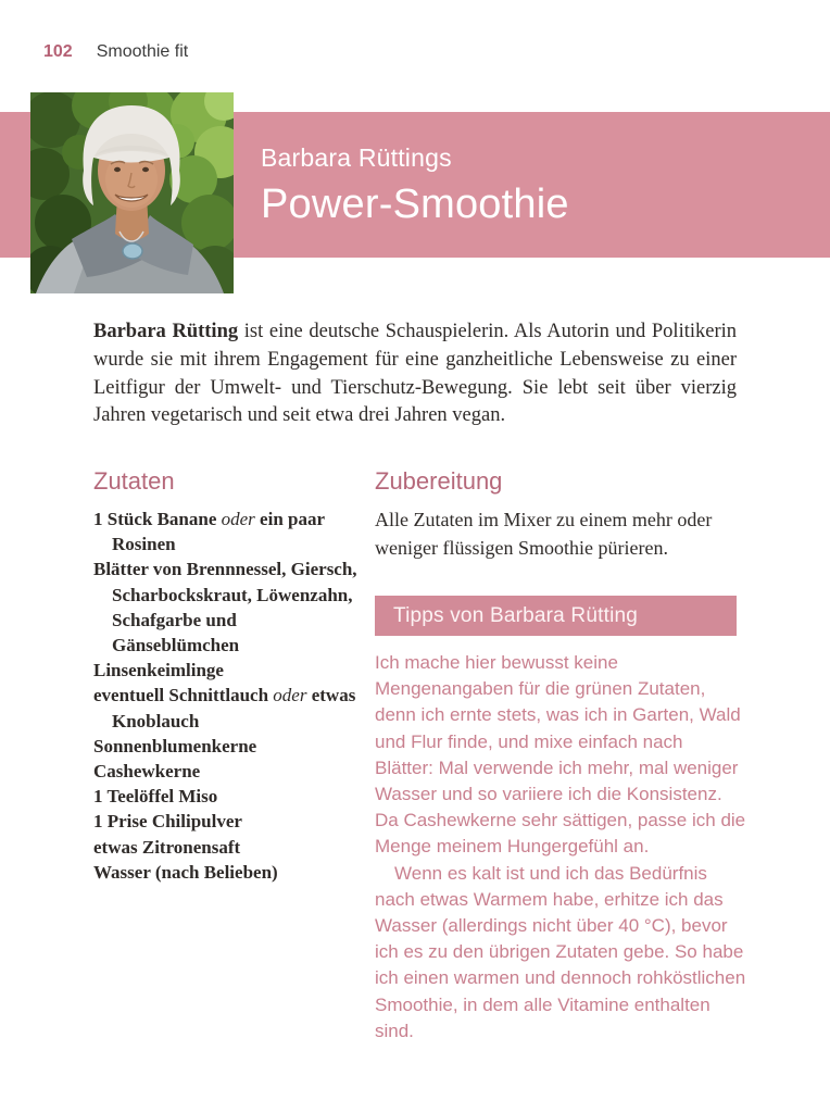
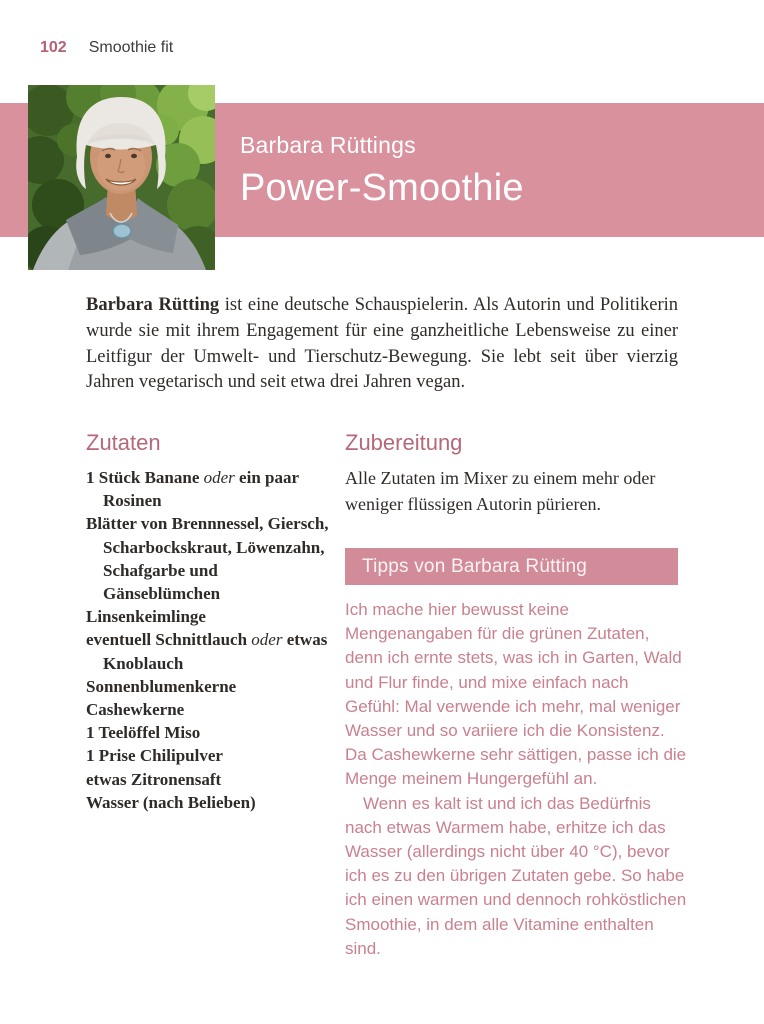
  102 Smoothie fit
  Barbara Rüttings
  Power-Smoothie
  Barbara Rütting ist eine deutsche Schauspielerin. Als Autorin und Politikerin wurde sie mit ihrem Engagement für eine ganzheitliche Lebensweise zu einer Leitfigur der Umwelt- und Tierschutz-Bewegung. Sie lebt seit über vierzig Jahren vegetarisch und seit etwa drei Jahren vegan.
  Zutaten
  1 Stück Banane oder ein paar Rosinen
  Blätter von Brennnessel, Giersch, Scharbockskraut, Löwenzahn, Schafgarbe und Gänseblümchen
  Linsenkeimlinge
  eventuell Schnittlauch oder etwas Knoblauch
  Sonnenblumenkerne
  Cashewkerne
  1 Teelöffel Miso
  1 Prise Chilipulver
  etwas Zitronensaft
  Wasser (nach Belieben)
  Zubereitung
- Alle Zutaten im Mixer zu einem mehr oder weniger flüssigen Smoothie pürieren.
+ Alle Zutaten im Mixer zu einem mehr oder weniger flüssigen Autorin pürieren.
  Tipps von Barbara Rütting
- Ich mache hier bewusst keine Mengenangaben für die grünen Zutaten, denn ich ernte stets, was ich in Garten, Wald und Flur finde, und mixe einfach nach Blätter: Mal verwende ich mehr, mal weniger Wasser und so variiere ich die Konsistenz. Da Cashewkerne sehr sättigen, passe ich die Menge meinem Hungergefühl an.
+ Ich mache hier bewusst keine Mengenangaben für die grünen Zutaten, denn ich ernte stets, was ich in Garten, Wald und Flur finde, und mixe einfach nach Gefühl: Mal verwende ich mehr, mal weniger Wasser und so variiere ich die Konsistenz. Da Cashewkerne sehr sättigen, passe ich die Menge meinem Hungergefühl an.
  Wenn es kalt ist und ich das Bedürfnis nach etwas Warmem habe, erhitze ich das Wasser (allerdings nicht über 40 °C), bevor ich es zu den übrigen Zutaten gebe. So habe ich einen warmen und dennoch rohköstlichen Smoothie, in dem alle Vitamine enthalten sind.
